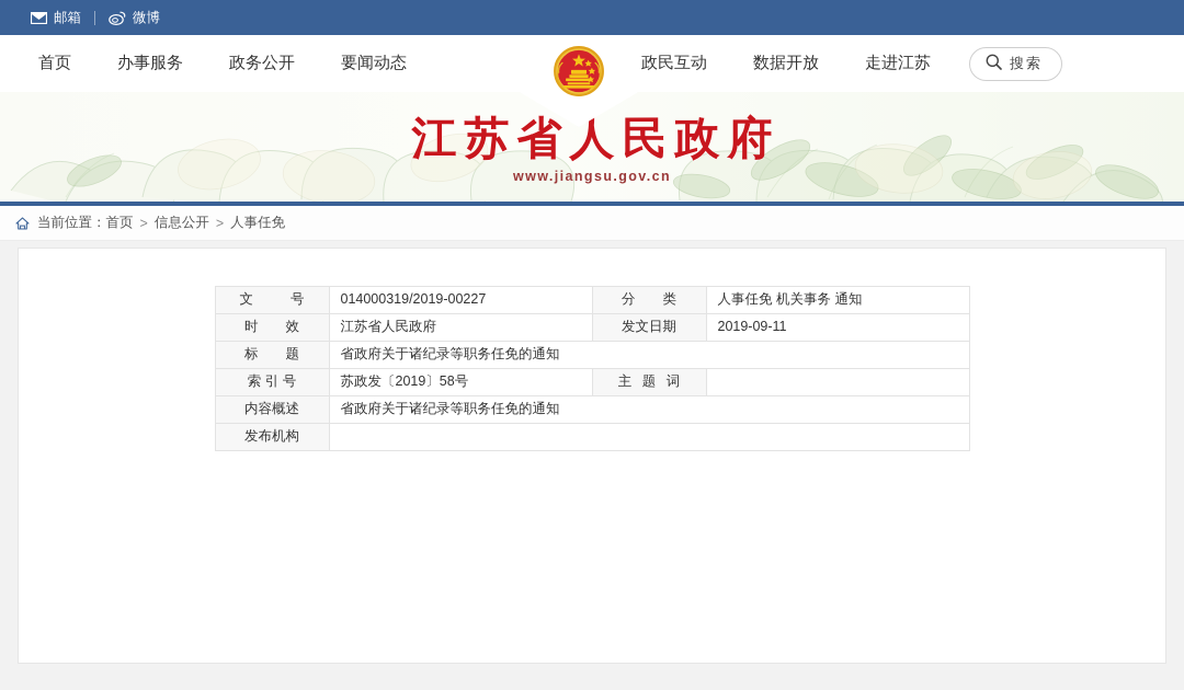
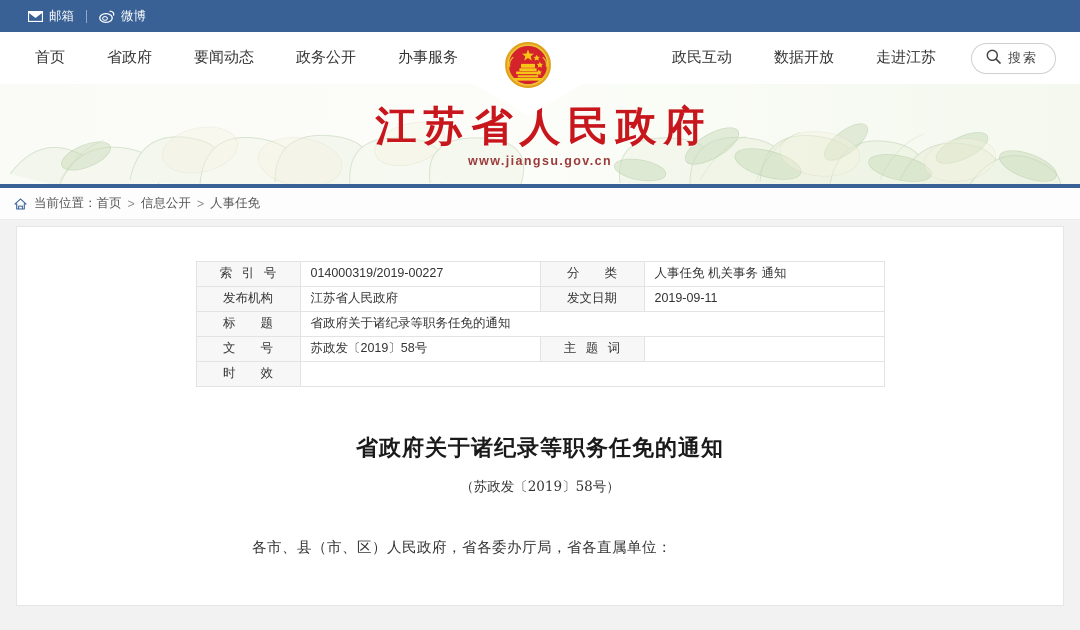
  邮箱
  微博
  首页
+ 省政府
- 办事服务
+ 要闻动态
  政务公开
- 要闻动态
+ 办事服务
  政民互动
  数据开放
  走进江苏
  搜索
  江苏省人民政府
  www.jiangsu.gov.cn
  当前位置：
  首页
  >
  信息公开
  >
  人事任免
- 文 号	014000319/2019-00227	分 类	人事任免 机关事务 通知
+ 索 引 号	014000319/2019-00227	分 类	人事任免 机关事务 通知
- 时 效	江苏省人民政府	发文日期	2019-09-11
+ 发布机构	江苏省人民政府	发文日期	2019-09-11
  标 题	省政府关于诸纪录等职务任免的通知
- 索 引 号	苏政发〔2019〕58号	主 题 词
+ 文 号	苏政发〔2019〕58号	主 题 词
- 内容概述	省政府关于诸纪录等职务任免的通知
- 发布机构
+ 时 效
+ 省政府关于诸纪录等职务任免的通知
+ （苏政发〔2019〕58号）
+ 各市、县（市、区）人民政府，省各委办厅局，省各直属单位：
